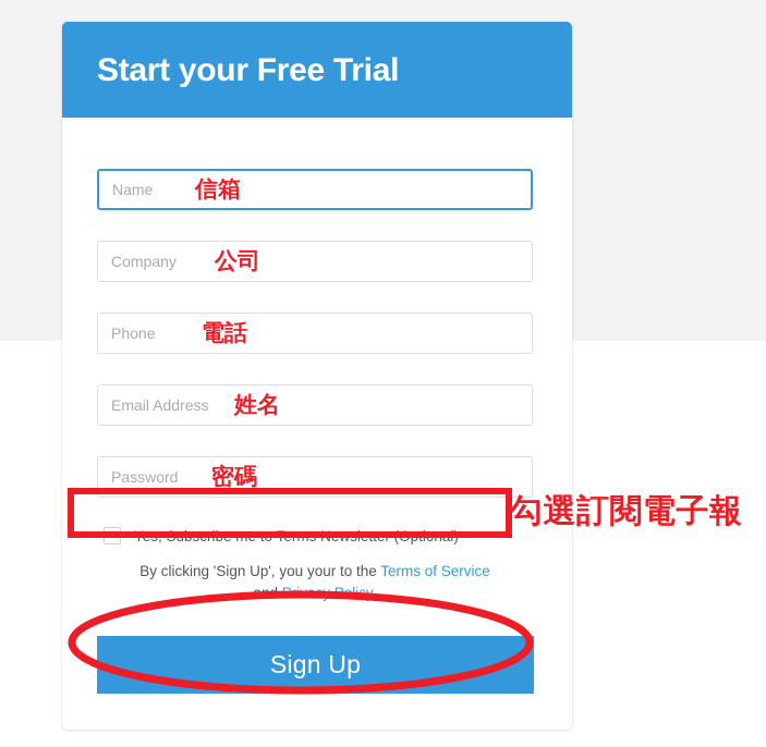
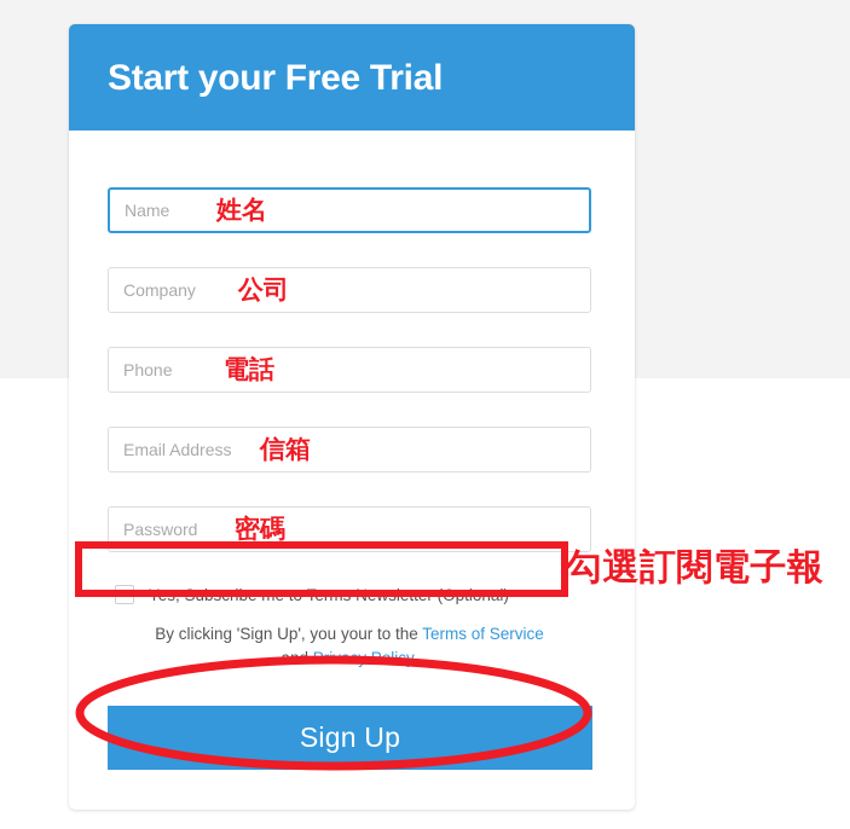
  Start your Free Trial
  Name
- 信箱
+ 姓名
  Company
  公司
  Phone
  電話
  Email Address
- 姓名
+ 信箱
  Password
  密碼
  Yes, Subscribe me to Terms Newsletter (Optional)
  By clicking 'Sign Up', you your to the Terms of Service
  Sign Up
  勾選訂閱電子報
